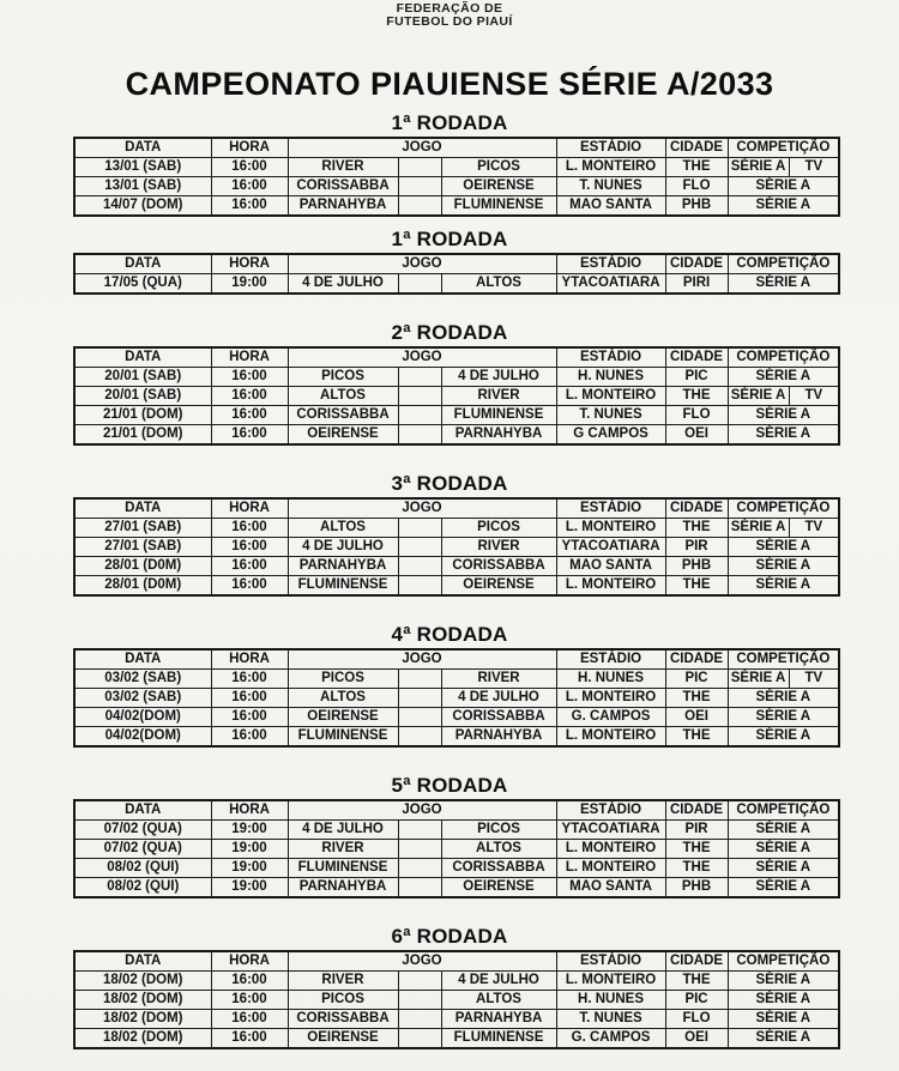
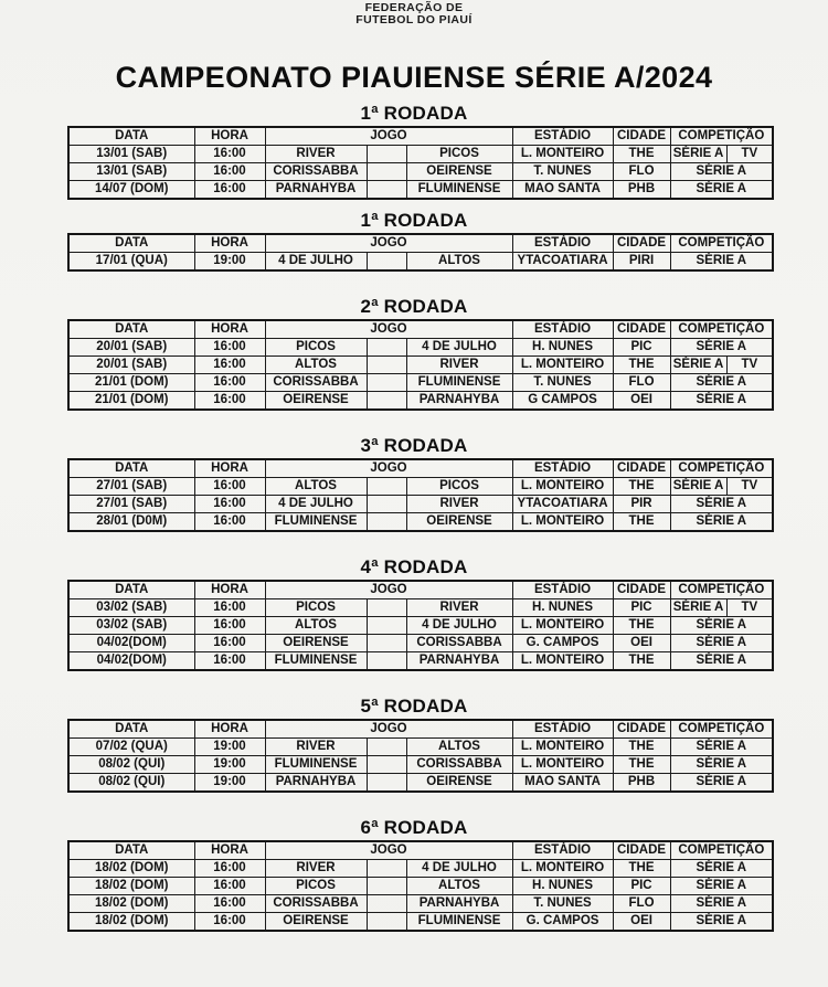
  FEDERAÇÃO DE
  FUTEBOL DO PIAUÍ
- CAMPEONATO PIAUIENSE SÉRIE A/2033
+ CAMPEONATO PIAUIENSE SÉRIE A/2024
  1ª RODADA
  DATA	HORA	JOGO	ESTÁDIO	CIDADE	COMPETIÇÃO
  13/01 (SAB)	16:00	RIVER		PICOS	L. MONTEIRO	THE	SÉRIE A	TV
  13/01 (SAB)	16:00	CORISSABBA		OEIRENSE	T. NUNES	FLO	SÉRIE A
  14/07 (DOM)	16:00	PARNAHYBA		FLUMINENSE	MAO SANTA	PHB	SÉRIE A
  1ª RODADA
  DATA	HORA	JOGO	ESTÁDIO	CIDADE	COMPETIÇÃO
- 17/05 (QUA)	19:00	4 DE JULHO		ALTOS	YTACOATIARA	PIRI	SÉRIE A
+ 17/01 (QUA)	19:00	4 DE JULHO		ALTOS	YTACOATIARA	PIRI	SÉRIE A
  2ª RODADA
  DATA	HORA	JOGO	ESTÁDIO	CIDADE	COMPETIÇÃO
  20/01 (SAB)	16:00	PICOS		4 DE JULHO	H. NUNES	PIC	SÉRIE A
  20/01 (SAB)	16:00	ALTOS		RIVER	L. MONTEIRO	THE	SÉRIE A	TV
  21/01 (DOM)	16:00	CORISSABBA		FLUMINENSE	T. NUNES	FLO	SÉRIE A
  21/01 (DOM)	16:00	OEIRENSE		PARNAHYBA	G CAMPOS	OEI	SÉRIE A
  3ª RODADA
  DATA	HORA	JOGO	ESTÁDIO	CIDADE	COMPETIÇÃO
  27/01 (SAB)	16:00	ALTOS		PICOS	L. MONTEIRO	THE	SÉRIE A	TV
  27/01 (SAB)	16:00	4 DE JULHO		RIVER	YTACOATIARA	PIR	SÉRIE A
- 28/01 (D0M)	16:00	PARNAHYBA		CORISSABBA	MAO SANTA	PHB	SÉRIE A
  28/01 (D0M)	16:00	FLUMINENSE		OEIRENSE	L. MONTEIRO	THE	SÉRIE A
  4ª RODADA
  DATA	HORA	JOGO	ESTÁDIO	CIDADE	COMPETIÇÃO
  03/02 (SAB)	16:00	PICOS		RIVER	H. NUNES	PIC	SÉRIE A	TV
  03/02 (SAB)	16:00	ALTOS		4 DE JULHO	L. MONTEIRO	THE	SÉRIE A
  04/02(DOM)	16:00	OEIRENSE		CORISSABBA	G. CAMPOS	OEI	SÉRIE A
  04/02(DOM)	16:00	FLUMINENSE		PARNAHYBA	L. MONTEIRO	THE	SÉRIE A
  5ª RODADA
  DATA	HORA	JOGO	ESTÁDIO	CIDADE	COMPETIÇÃO
- 07/02 (QUA)	19:00	4 DE JULHO		PICOS	YTACOATIARA	PIR	SÉRIE A
  07/02 (QUA)	19:00	RIVER		ALTOS	L. MONTEIRO	THE	SÉRIE A
  08/02 (QUI)	19:00	FLUMINENSE		CORISSABBA	L. MONTEIRO	THE	SÉRIE A
  08/02 (QUI)	19:00	PARNAHYBA		OEIRENSE	MAO SANTA	PHB	SÉRIE A
  6ª RODADA
  DATA	HORA	JOGO	ESTÁDIO	CIDADE	COMPETIÇÃO
  18/02 (DOM)	16:00	RIVER		4 DE JULHO	L. MONTEIRO	THE	SÉRIE A
  18/02 (DOM)	16:00	PICOS		ALTOS	H. NUNES	PIC	SÉRIE A
  18/02 (DOM)	16:00	CORISSABBA		PARNAHYBA	T. NUNES	FLO	SÉRIE A
  18/02 (DOM)	16:00	OEIRENSE		FLUMINENSE	G. CAMPOS	OEI	SÉRIE A
